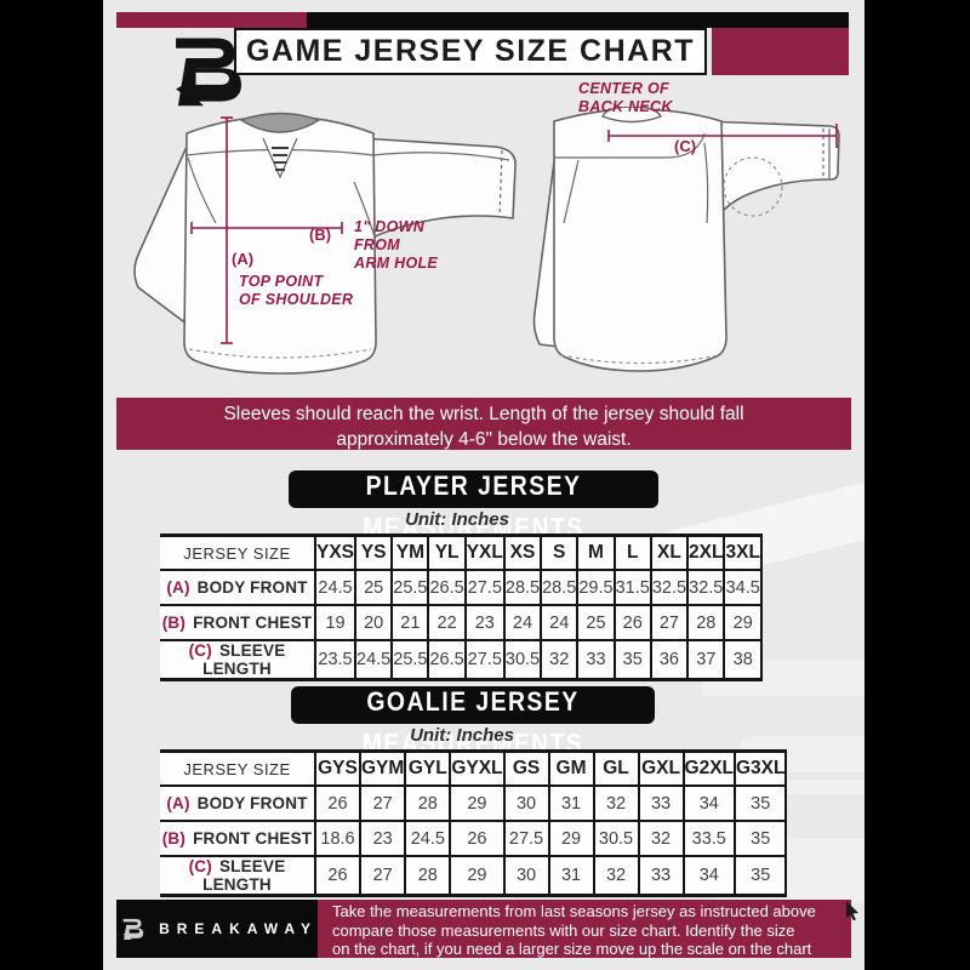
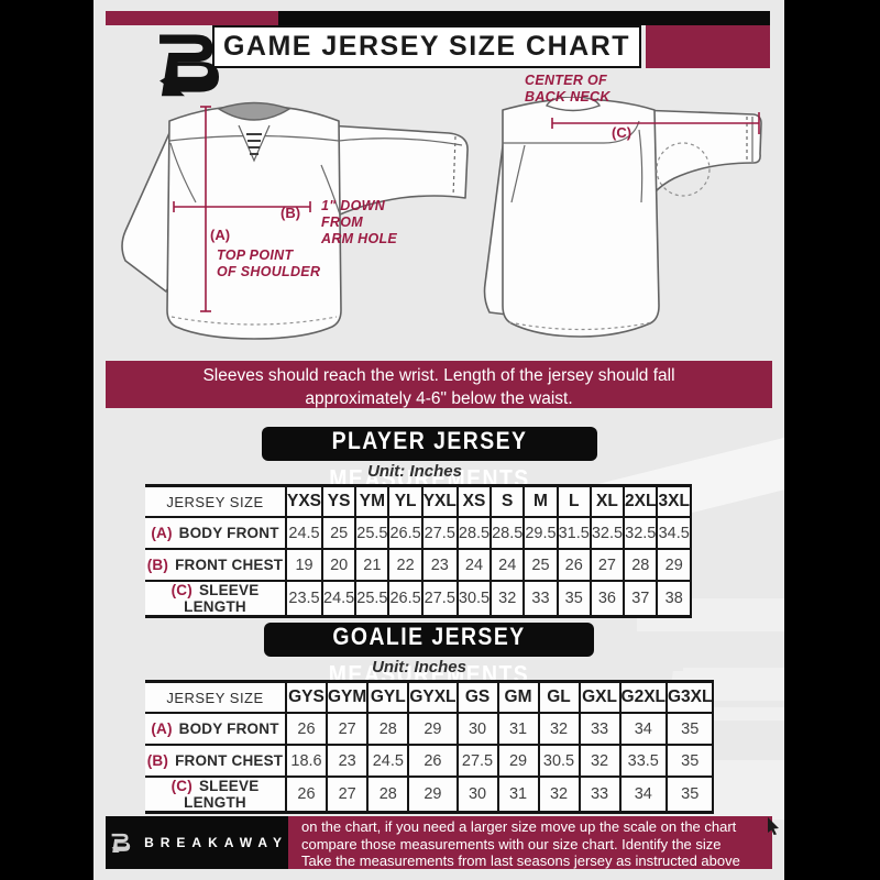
  GAME JERSEY SIZE CHART
  CENTER OF
  BACK NECK
  (C)
  (B)
  1" DOWN
  FROM
  ARM HOLE
  (A)
  TOP POINT
  OF SHOULDER
  Sleeves should reach the wrist. Length of the jersey should fall
  approximately 4-6" below the waist.
  PLAYER JERSEY MEASUREMENTS
  Unit: Inches
  JERSEY SIZE	YXS	YS	YM	YL	YXL	XS	S	M	L	XL	2XL	3XL
  (A) BODY FRONT	24.5	25	25.5	26.5	27.5	28.5	28.5	29.5	31.5	32.5	32.5	34.5
  (B) FRONT CHEST	19	20	21	22	23	24	24	25	26	27	28	29
  (C) SLEEVE LENGTH	23.5	24.5	25.5	26.5	27.5	30.5	32	33	35	36	37	38
  GOALIE JERSEY MEASUREMENTS
  Unit: Inches
  JERSEY SIZE	GYS	GYM	GYL	GYXL	GS	GM	GL	GXL	G2XL	G3XL
  (A) BODY FRONT	26	27	28	29	30	31	32	33	34	35
  (B) FRONT CHEST	18.6	23	24.5	26	27.5	29	30.5	32	33.5	35
  (C) SLEEVE LENGTH	26	27	28	29	30	31	32	33	34	35
  BREAKAWAY
- Take the measurements from last seasons jersey as instructed above
+ on the chart, if you need a larger size move up the scale on the chart
  compare those measurements with our size chart. Identify the size
- on the chart, if you need a larger size move up the scale on the chart
+ Take the measurements from last seasons jersey as instructed above
